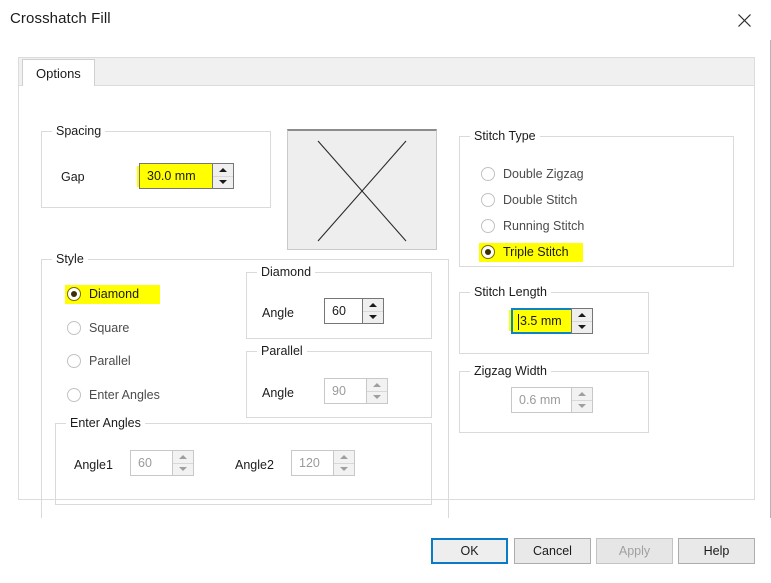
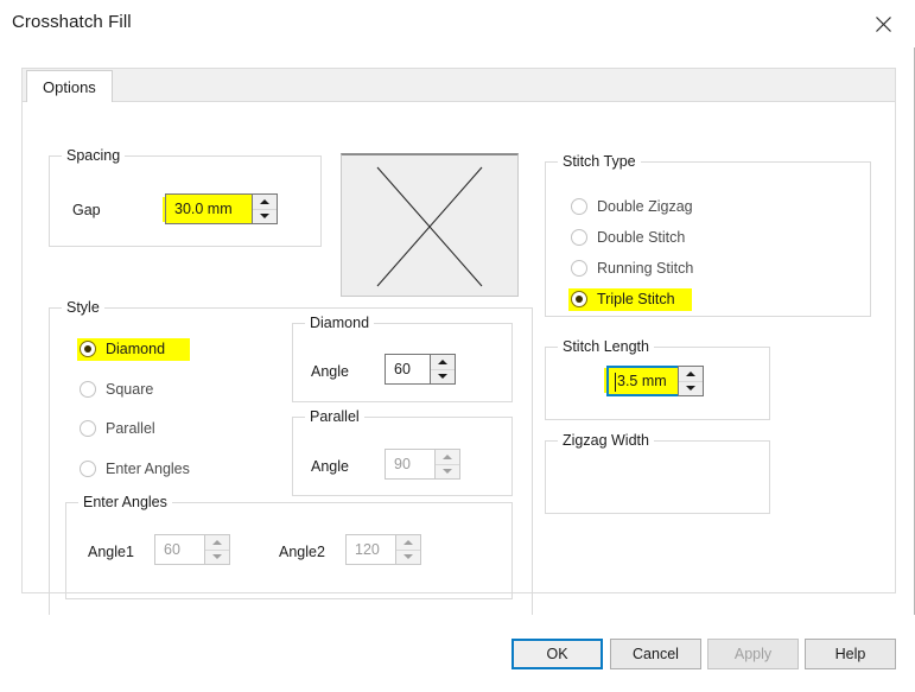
  Crosshatch Fill
  Options
  Spacing
  Gap
  30.0 mm
  Style
  Diamond
  Square
  Parallel
  Enter Angles
  Diamond
  Angle
  60
  Parallel
  Angle
  90
  Enter Angles
  Angle1
  60
  Angle2
  120
  Stitch Type
  Double Zigzag
  Double Stitch
  Running Stitch
  Triple Stitch
  Stitch Length
  3.5 mm
  Zigzag Width
- 0.6 mm
  OK
  Cancel
  Apply
  Help
